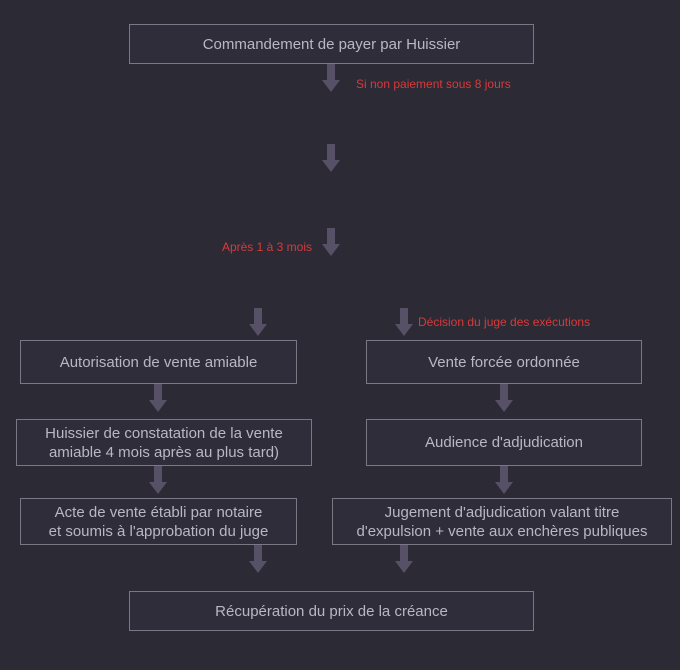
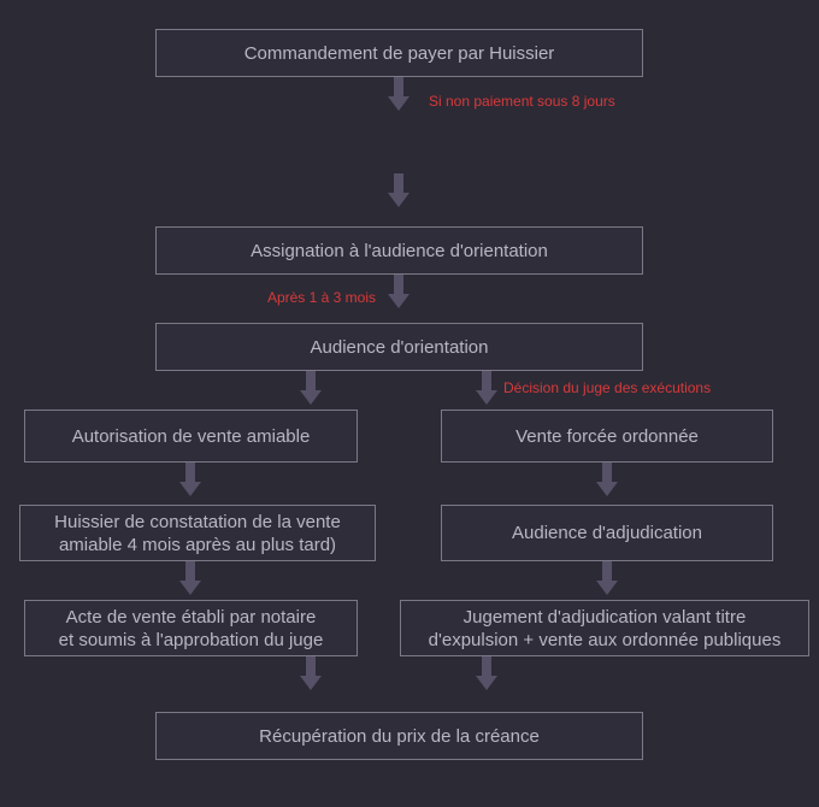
  Commandement de payer par Huissier
  Si non paiement sous 8 jours
+ Assignation à l'audience d'orientation
  Après 1 à 3 mois
+ Audience d'orientation
  Décision du juge des exécutions
  Autorisation de vente amiable
  Vente forcée ordonnée
  Huissier de constatation de la vente
  amiable 4 mois après au plus tard)
  Audience d'adjudication
  Acte de vente établi par notaire
  et soumis à l'approbation du juge
  Jugement d'adjudication valant titre
- d'expulsion + vente aux enchères publiques
+ d'expulsion + vente aux ordonnée publiques
  Récupération du prix de la créance
